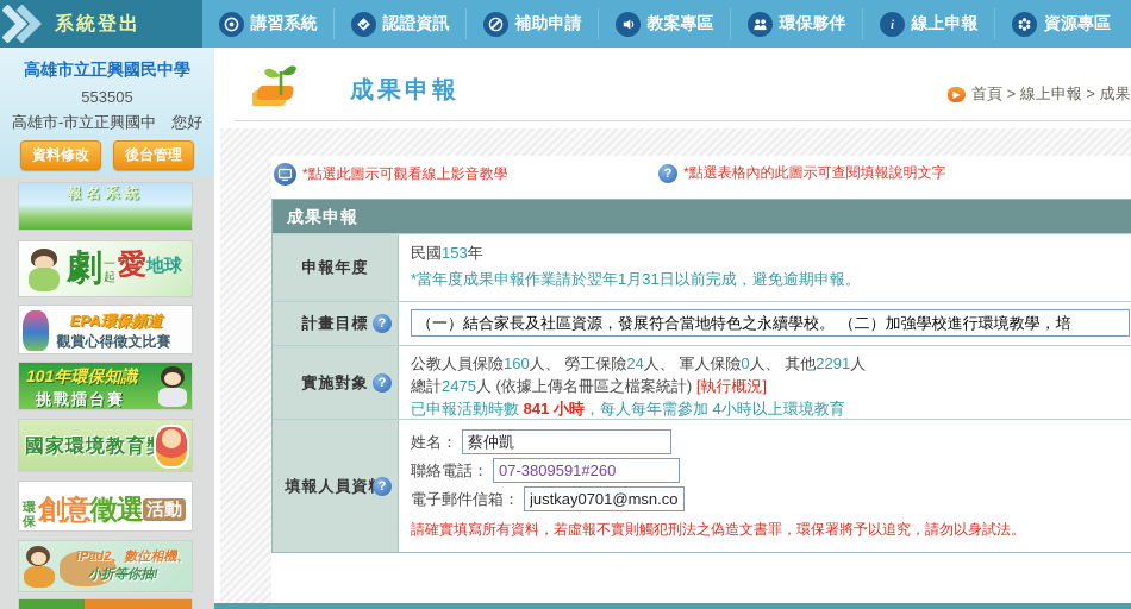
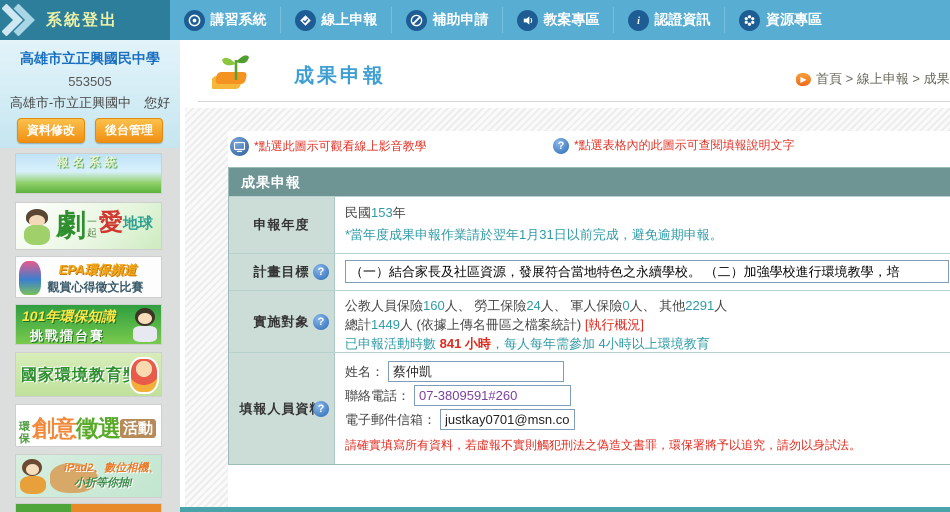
  系統登出
  講習系統
- 認證資訊
+ 線上申報
  補助申請
  教案專區
- 環保夥伴
  i
- 線上申報
+ 認證資訊
  資源專區
  高雄市立正興國民中學
  553505
  高雄市-市立正興國中 您好
  資料修改
  後台管理
  報名系統
  劇
  一起愛地球
  EPA環保頻道
  觀賞心得徵文比賽
  101年環保知識
  挑戰擂台賽
  國家環境教育
  環保創意徵選 活動
  iPad2、數位相機、
  小折等你抽!
  成果申報
  ▶
  首頁 > 線上申報 > 成果
  *點選此圖示可觀看線上影音教學
  ?
  *點選表格內的此圖示可查閱填報說明文字
  成果申報
  申報年度
  民國153年
  *當年度成果申報作業請於翌年1月31日以前完成，避免逾期申報。
  計畫目標
  ?
  （一）結合家長及社區資源，發展符合當地特色之永續學校。 （二）加強學校進行環境教學，培
  實施對象
  ?
  公教人員保險160人、 勞工保險24人、 軍人保險0人、 其他2291人
- 總計2475人 (依據上傳名冊區之檔案統計) [執行概況]
+ 總計1449人 (依據上傳名冊區之檔案統計) [執行概況]
  已申報活動時數 841 小時，每人每年需參加 4小時以上環境教育
  填報人員資
  ?
  姓名： 蔡仲凱
  聯絡電話： 07-3809591#260
  電子郵件信箱： justkay0701@msn.co
  請確實填寫所有資料，若虛報不實則觸犯刑法之偽造文書罪，環保署將予以追究，請勿以身試法。
